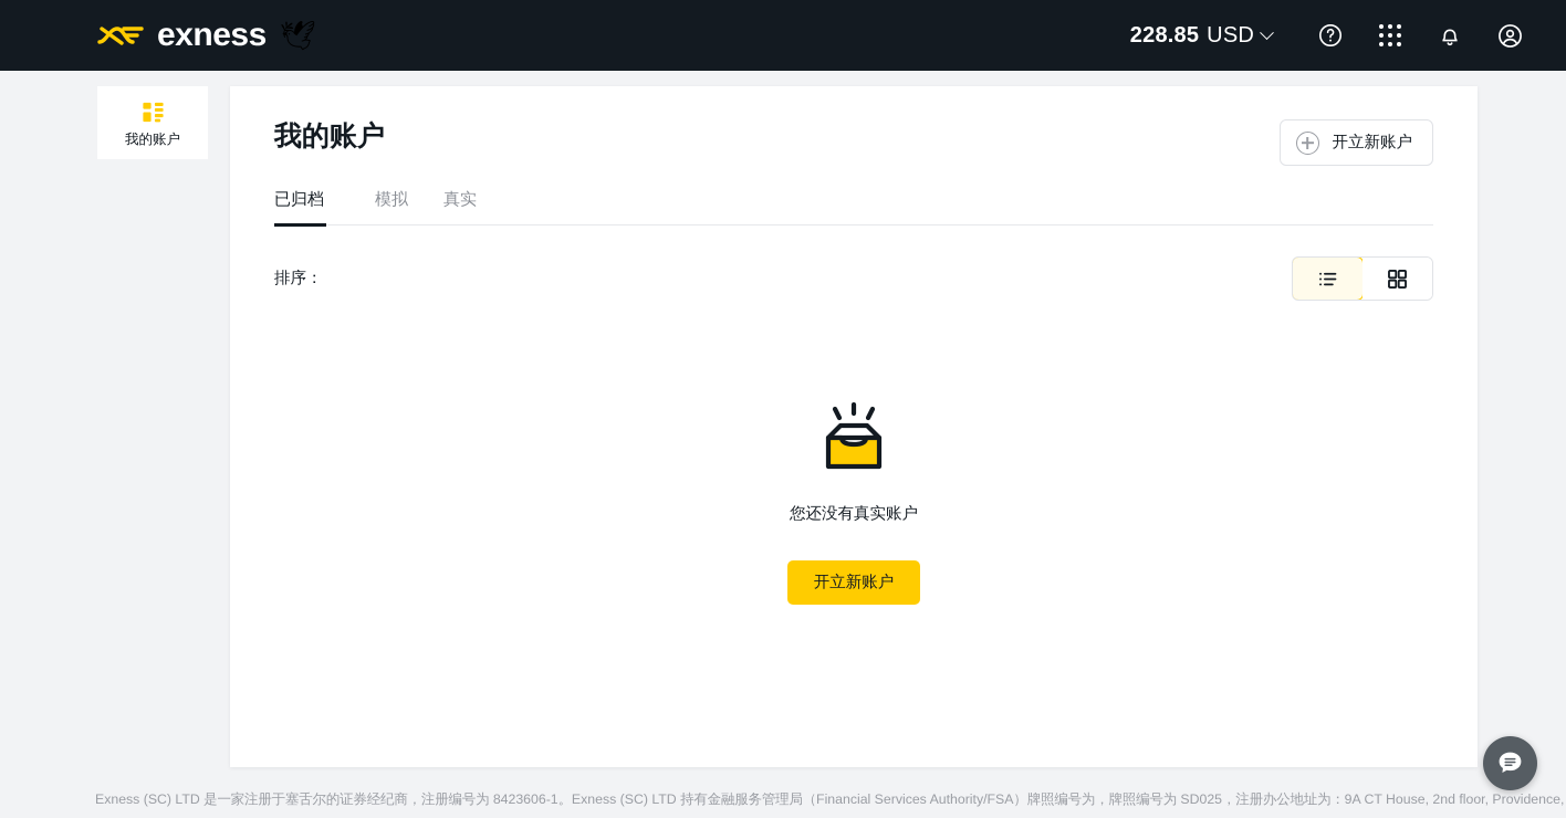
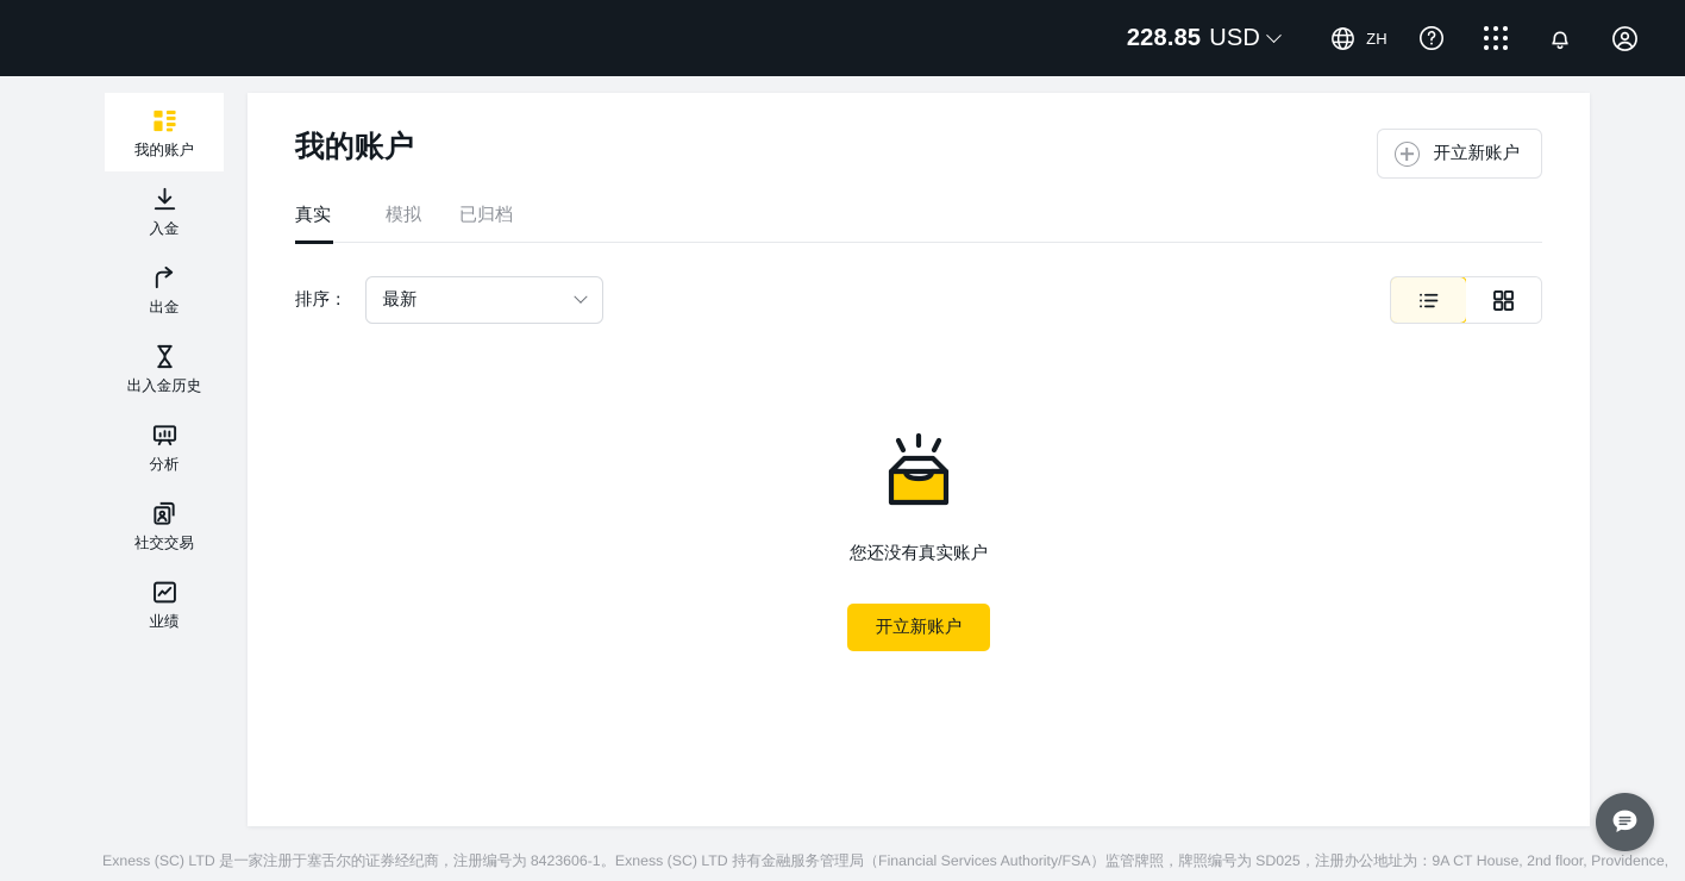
- exness
- 🕊
  228.85
  USD
+ ZH
  我的账户
+ 入金
+ 出金
+ 出入金历史
+ 分析
+ 社交交易
+ 业绩
  我的账户
  开立新账户
- 已归档
+ 真实
  模拟
- 真实
+ 已归档
  排序：
+ 最新
  您还没有真实账户
  开立新账户
- Exness (SC) LTD 是一家注册于塞舌尔的证券经纪商，注册编号为 8423606-1。Exness (SC) LTD 持有金融服务管理局（Financial Services Authority/FSA）牌照编号为，牌照编号为 SD025，注册办公地址为：9A CT House, 2nd floor, Providence,
+ Exness (SC) LTD 是一家注册于塞舌尔的证券经纪商，注册编号为 8423606-1。Exness (SC) LTD 持有金融服务管理局（Financial Services Authority/FSA）监管牌照，牌照编号为 SD025，注册办公地址为：9A CT House, 2nd floor, Providence,
